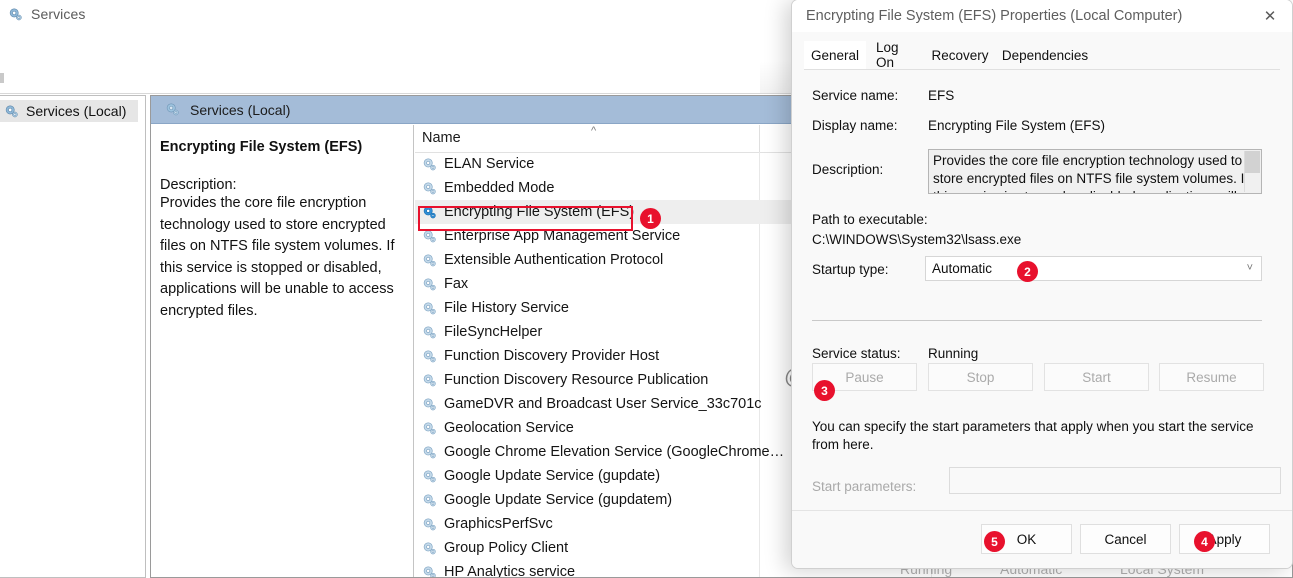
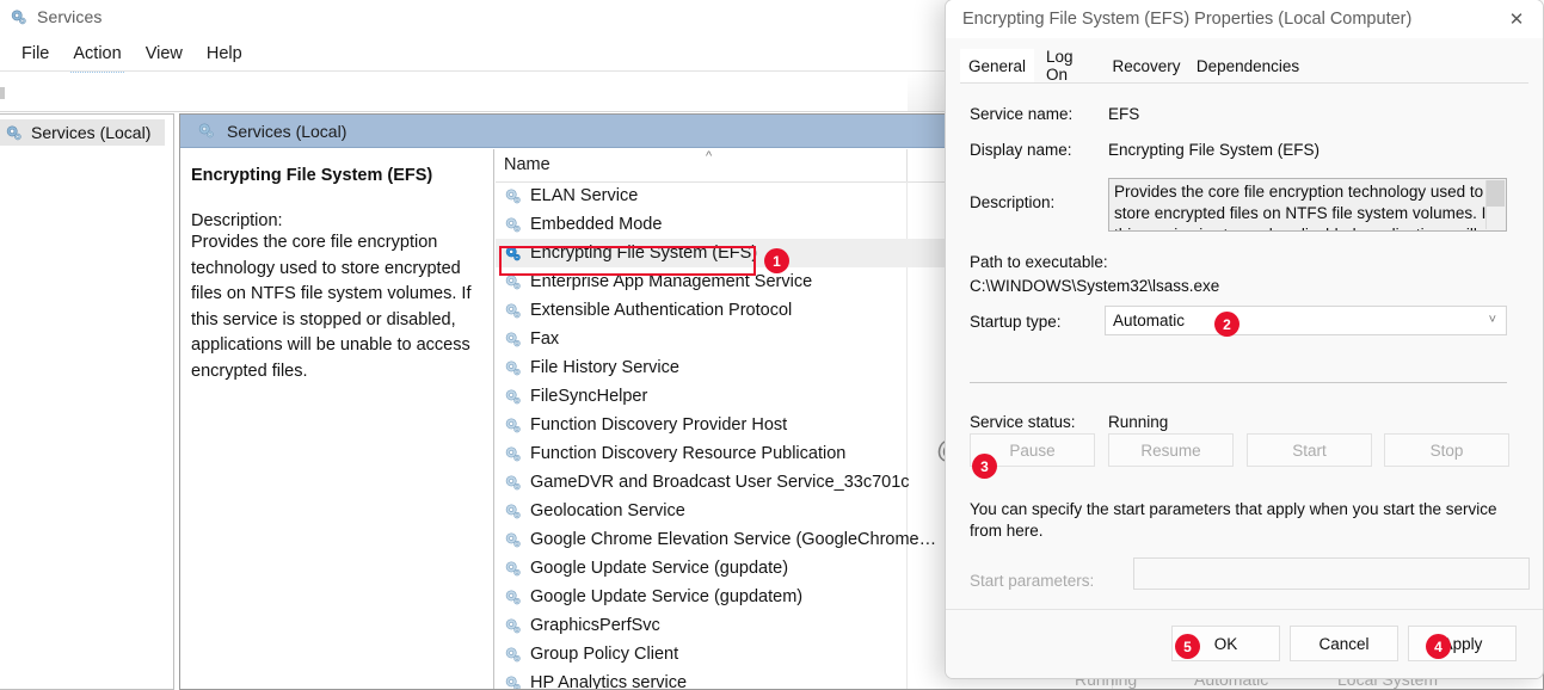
  Services
+ File
+ Action
+ View
+ Help
  Services (Local)
  Services (Local)
  Encrypting File System (EFS)
  Description:
  Provides the core file encryption technology used to store encrypted files on NTFS file system volumes. If this service is stopped or disabled, applications will be unable to access encrypted files.
  Name
  ^
  ELAN Service
  Embedded Mode
  Encrypting File System (EFS)
  Enterprise App Management Service
  Extensible Authentication Protocol
  Fax
  File History Service
  FileSyncHelper
  Function Discovery Provider Host
  Function Discovery Resource Publication
  GameDVR and Broadcast User Service_33c701c
  Geolocation Service
  Google Chrome Elevation Service (GoogleChrome…
  Google Update Service (gupdate)
  Google Update Service (gupdatem)
  GraphicsPerfSvc
  Group Policy Client
  HP Analytics service
  Running
  Automatic
  Local System
  Encrypting File System (EFS) Properties (Local Computer)
  ✕
  General
  Log On
  Recovery
  Dependencies
  Service name:
  EFS
  Display name:
  Encrypting File System (EFS)
  Description:
  Path to executable:
  C:\WINDOWS\System32\lsass.exe
  Startup type:
  Automatic
  ˅
  Service status:
  Running
  Pause
- Stop
+ Resume
  Start
- Resume
+ Stop
  You can specify the start parameters that apply when you start the service from here.
  Start parameters:
  OK
  Cancel
  pply
  1
  2
  3
  4
  5
